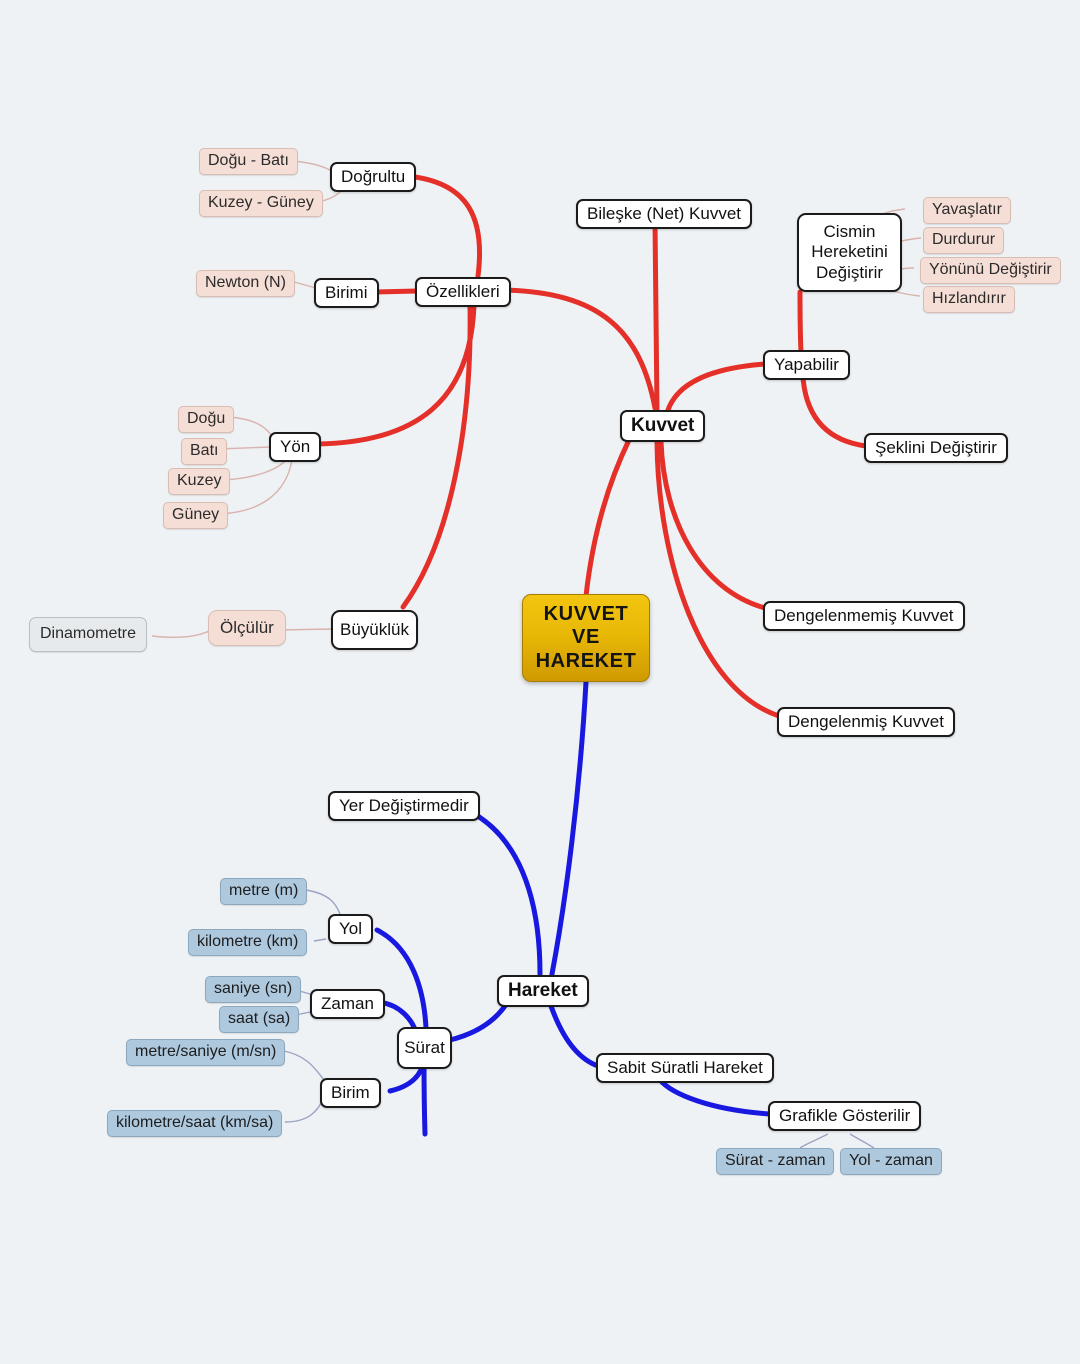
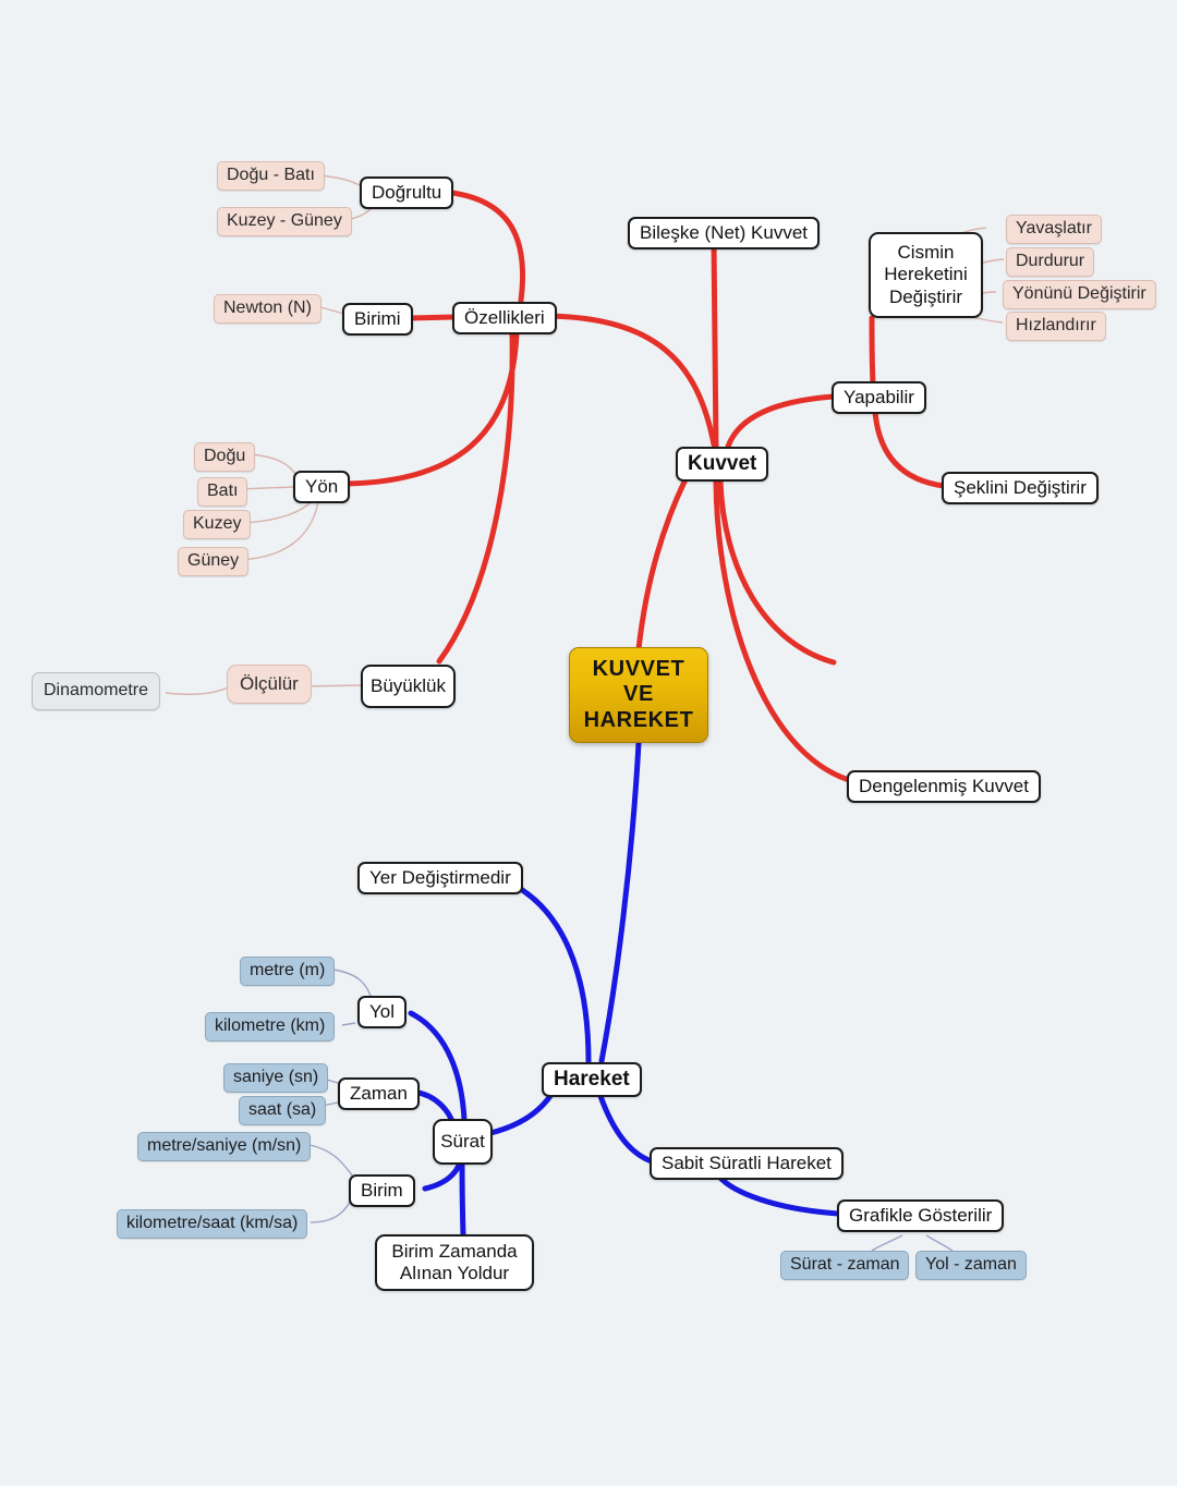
  Doğu - Batı
  Kuzey - Güney
  Doğrultu
  Newton (N)
  Birimi
  Özellikleri
  Bileşke (Net) Kuvvet
  Cismin
  Hereketini
  Değiştirir
  Yavaşlatır
  Durdurur
  Yönünü Değiştirir
  Hızlandırır
  Yapabilir
  Kuvvet
  Şeklini Değiştirir
  Doğu
  Batı
  Kuzey
  Güney
  Yön
  Dinamometre
  Ölçülür
  Büyüklük
  KUVVET
  VE
  HAREKET
- Dengelenmemiş Kuvvet
  Dengelenmiş Kuvvet
  Yer Değiştirmedir
  metre (m)
  Yol
  kilometre (km)
  saniye (sn)
  Zaman
  saat (sa)
  metre/saniye (m/sn)
  Sürat
  Birim
  kilometre/saat (km/sa)
+ Birim Zamanda
+ Alınan Yoldur
  Hareket
  Sabit Süratli Hareket
  Grafikle Gösterilir
  Sürat - zaman
  Yol - zaman
